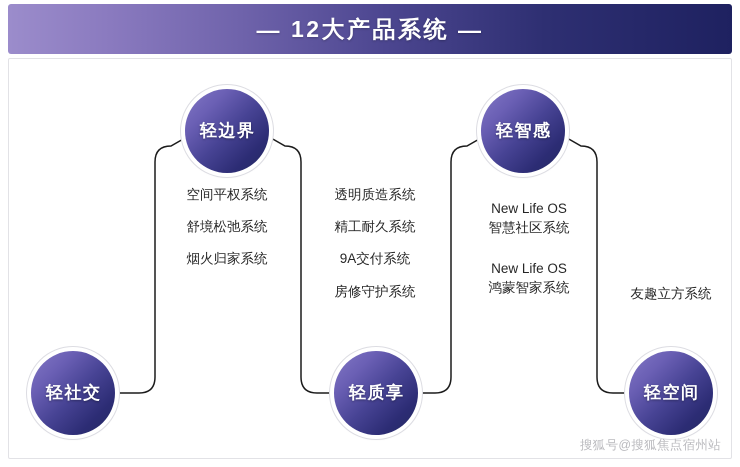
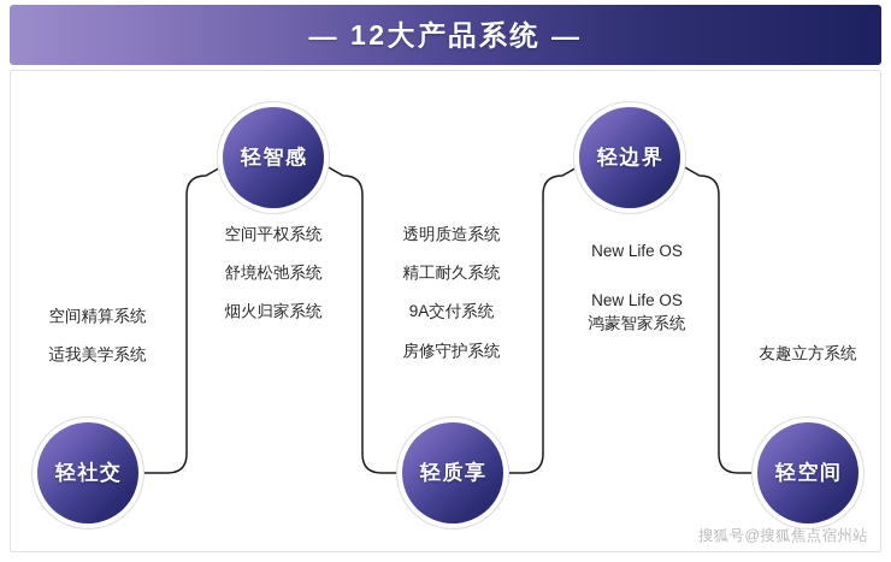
  — 12大产品系统 —
  轻社交
- 轻边界
+ 轻智感
  轻质享
- 轻智感
+ 轻边界
  轻空间
+ 空间精算系统
+ 适我美学系统
  空间平权系统
  舒境松弛系统
  烟火归家系统
  透明质造系统
  精工耐久系统
  9A交付系统
  房修守护系统
  New Life OS
- 智慧社区系统
  New Life OS
  鸿蒙智家系统
  友趣立方系统
  搜狐号@搜狐焦点宿州站
